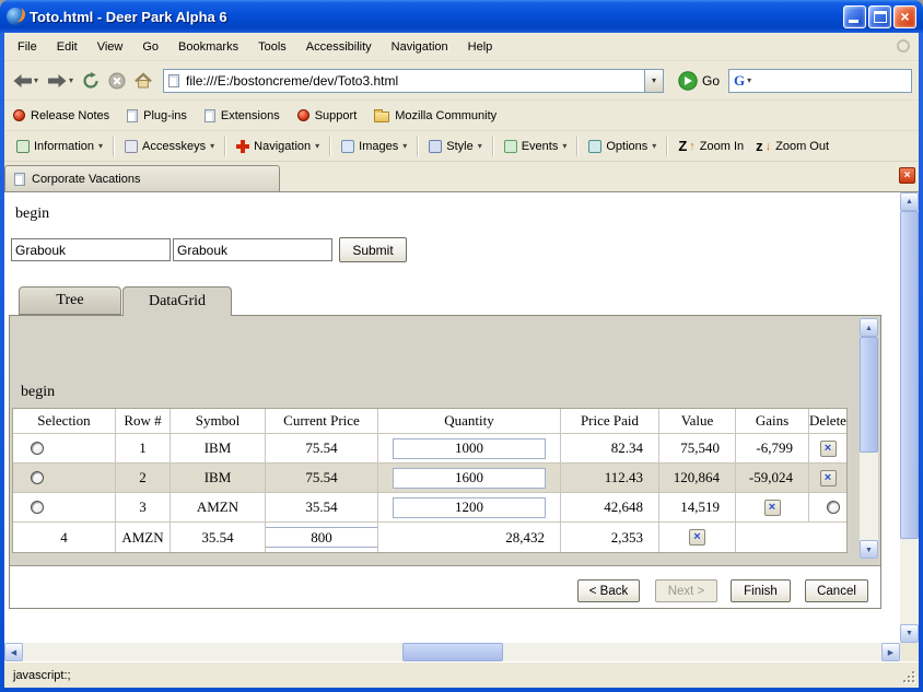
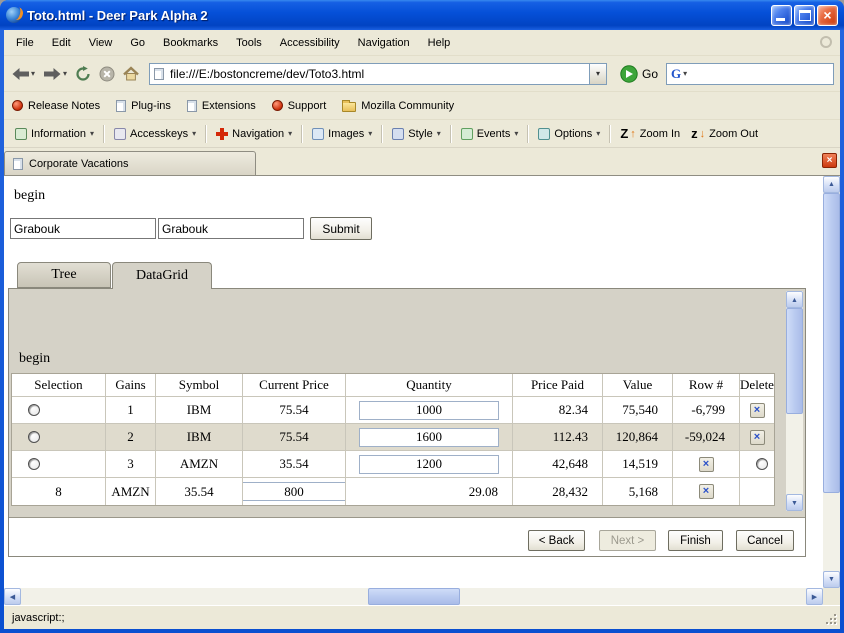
- Toto.html - Deer Park Alpha 6
+ Toto.html - Deer Park Alpha 2
  ×
  File
  Edit
  View
  Go
  Bookmarks
  Tools
  Accessibility
  Navigation
  Help
  ▾
  ▾
  file:///E:/bostoncreme/dev/Toto3.html
  ▾
  Go
  G
  ▾
  Release Notes
  Plug-ins
  Extensions
  Support
  Mozilla Community
  Information
  ▾
  Accesskeys
  ▾
  Navigation
  ▾
  Images
  ▾
  Style
  ▾
  Events
  ▾
  Options
  ▾
  Z
  ↑
  Zoom In
  z
  ↓
  Zoom Out
  Corporate Vacations
  ×
  begin
  Grabouk
  Grabouk
  Submit
  Tree
  DataGrid
  begin
  Selection
- Row #
+ Gains
  Symbol
  Current Price
  Quantity
  Price Paid
  Value
- Gains
+ Row #
  Delete
  1
  IBM
  75.54
  1000
  82.34
  75,540
  -6,799
  ×
  2
  IBM
  75.54
  1600
  112.43
  120,864
  -59,024
  ×
  3
  AMZN
  35.54
  1200
  42,648
  14,519
  ×
- 4
+ 8
  AMZN
  35.54
  800
+ 29.08
  28,432
- 2,353
+ 5,168
  ×
  ▲
  ▼
  < Back
  Next >
  Finish
  Cancel
  javascript:;
